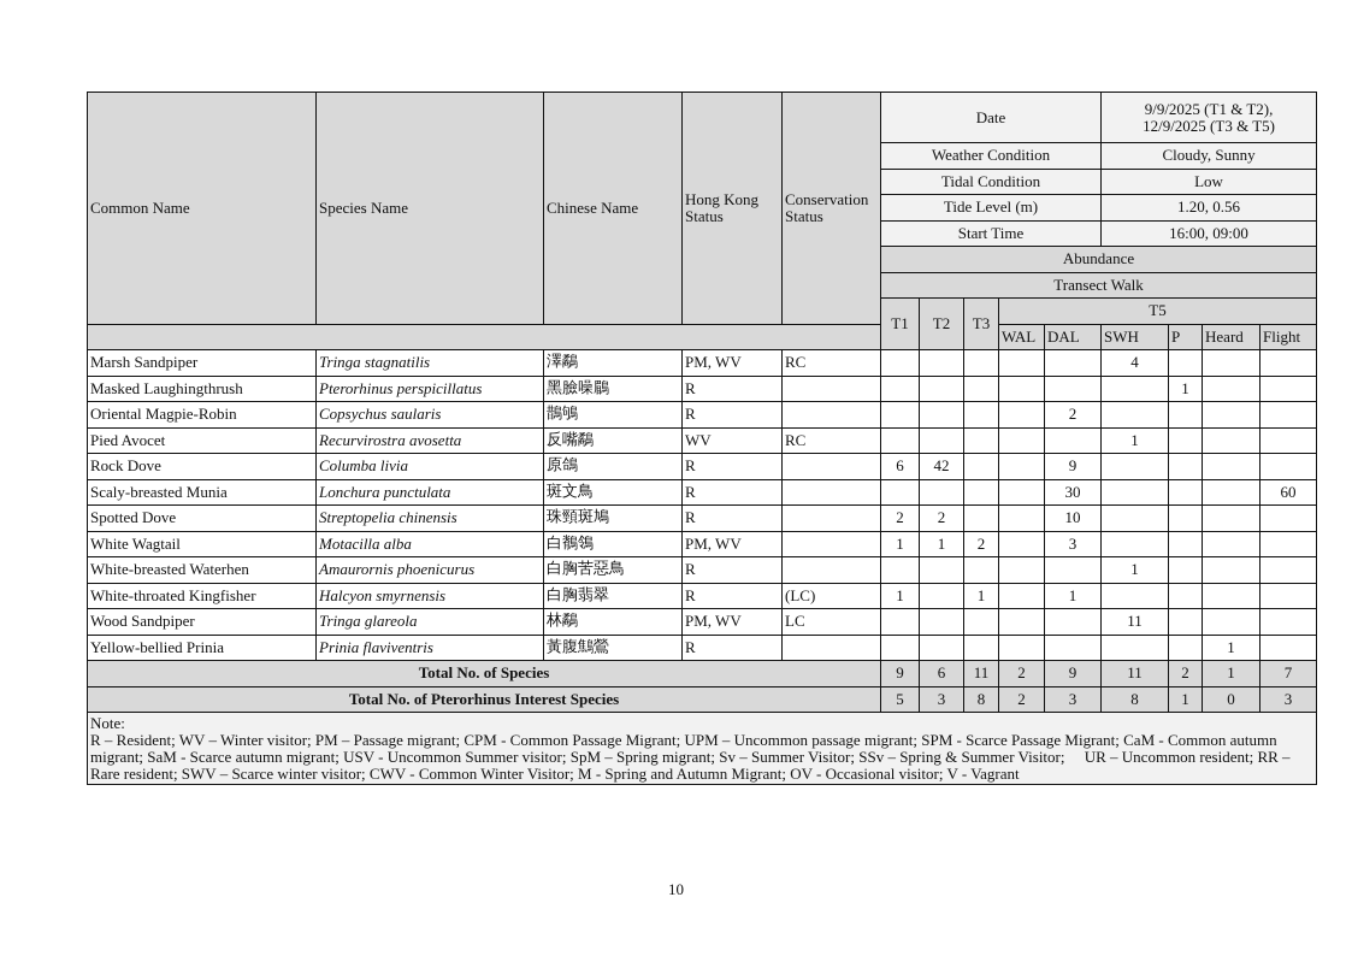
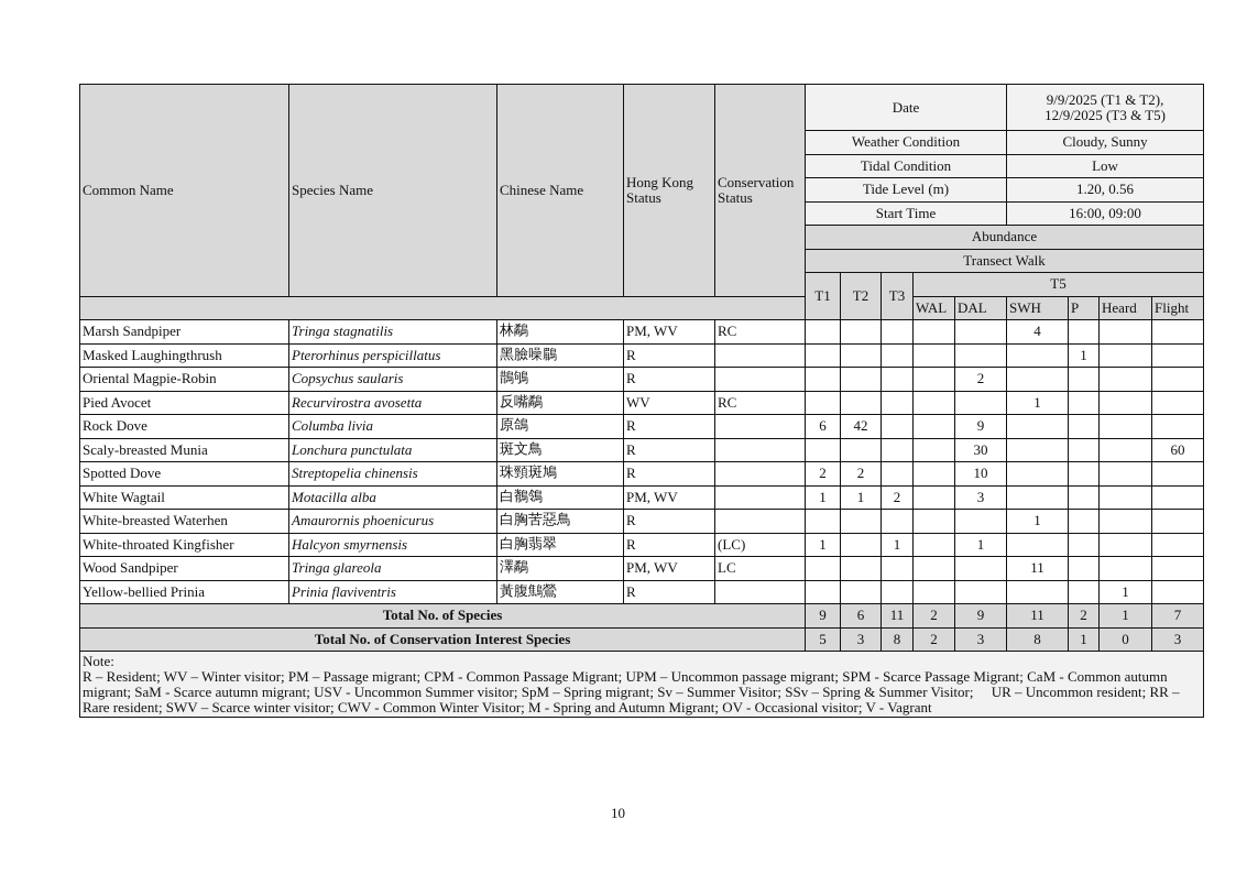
  Common Name	Species Name	Chinese Name	Hong Kong Status	Conservation Status	Date	9/9/2025 (T1 & T2), 12/9/2025 (T3 & T5)
  Weather Condition	Cloudy, Sunny
  Tidal Condition	Low
  Tide Level (m)	1.20, 0.56
  Start Time	16:00, 09:00
  Abundance
  Transect Walk
  T1	T2	T3	T5
  	WAL	DAL	SWH	P	Heard	Flight
- Marsh Sandpiper	Tringa stagnatilis	澤鷸	PM, WV	RC						4
+ Marsh Sandpiper	Tringa stagnatilis	林鷸	PM, WV	RC						4
  Masked Laughingthrush	Pterorhinus perspicillatus	黑臉噪鶥	R								1
  Oriental Magpie-Robin	Copsychus saularis	鵲鴝	R						2
  Pied Avocet	Recurvirostra avosetta	反嘴鷸	WV	RC						1
  Rock Dove	Columba livia	原鴿	R		6	42			9
  Scaly-breasted Munia	Lonchura punctulata	斑文鳥	R						30				60
  Spotted Dove	Streptopelia chinensis	珠頸斑鳩	R		2	2			10
  White Wagtail	Motacilla alba	白鶺鴒	PM, WV		1	1	2		3
  White-breasted Waterhen	Amaurornis phoenicurus	白胸苦惡鳥	R							1
  White-throated Kingfisher	Halcyon smyrnensis	白胸翡翠	R	(LC)	1		1		1
- Wood Sandpiper	Tringa glareola	林鷸	PM, WV	LC						11
+ Wood Sandpiper	Tringa glareola	澤鷸	PM, WV	LC						11
  Yellow-bellied Prinia	Prinia flaviventris	黃腹鷦鶯	R									1
  Total No. of Species	9	6	11	2	9	11	2	1	7
- Total No. of Pterorhinus Interest Species	5	3	8	2	3	8	1	0	3
+ Total No. of Conservation Interest Species	5	3	8	2	3	8	1	0	3
  Note: R – Resident; WV – Winter visitor; PM – Passage migrant; CPM - Common Passage Migrant; UPM – Uncommon passage migrant; SPM - Scarce Passage Migrant; CaM - Common autumn migrant; SaM - Scarce autumn migrant; USV - Uncommon Summer visitor; SpM – Spring migrant; Sv – Summer Visitor; SSv – Spring & Summer Visitor; UR – Uncommon resident; RR – Rare resident; SWV – Scarce winter visitor; CWV - Common Winter Visitor; M - Spring and Autumn Migrant; OV - Occasional visitor; V - Vagrant
  10
